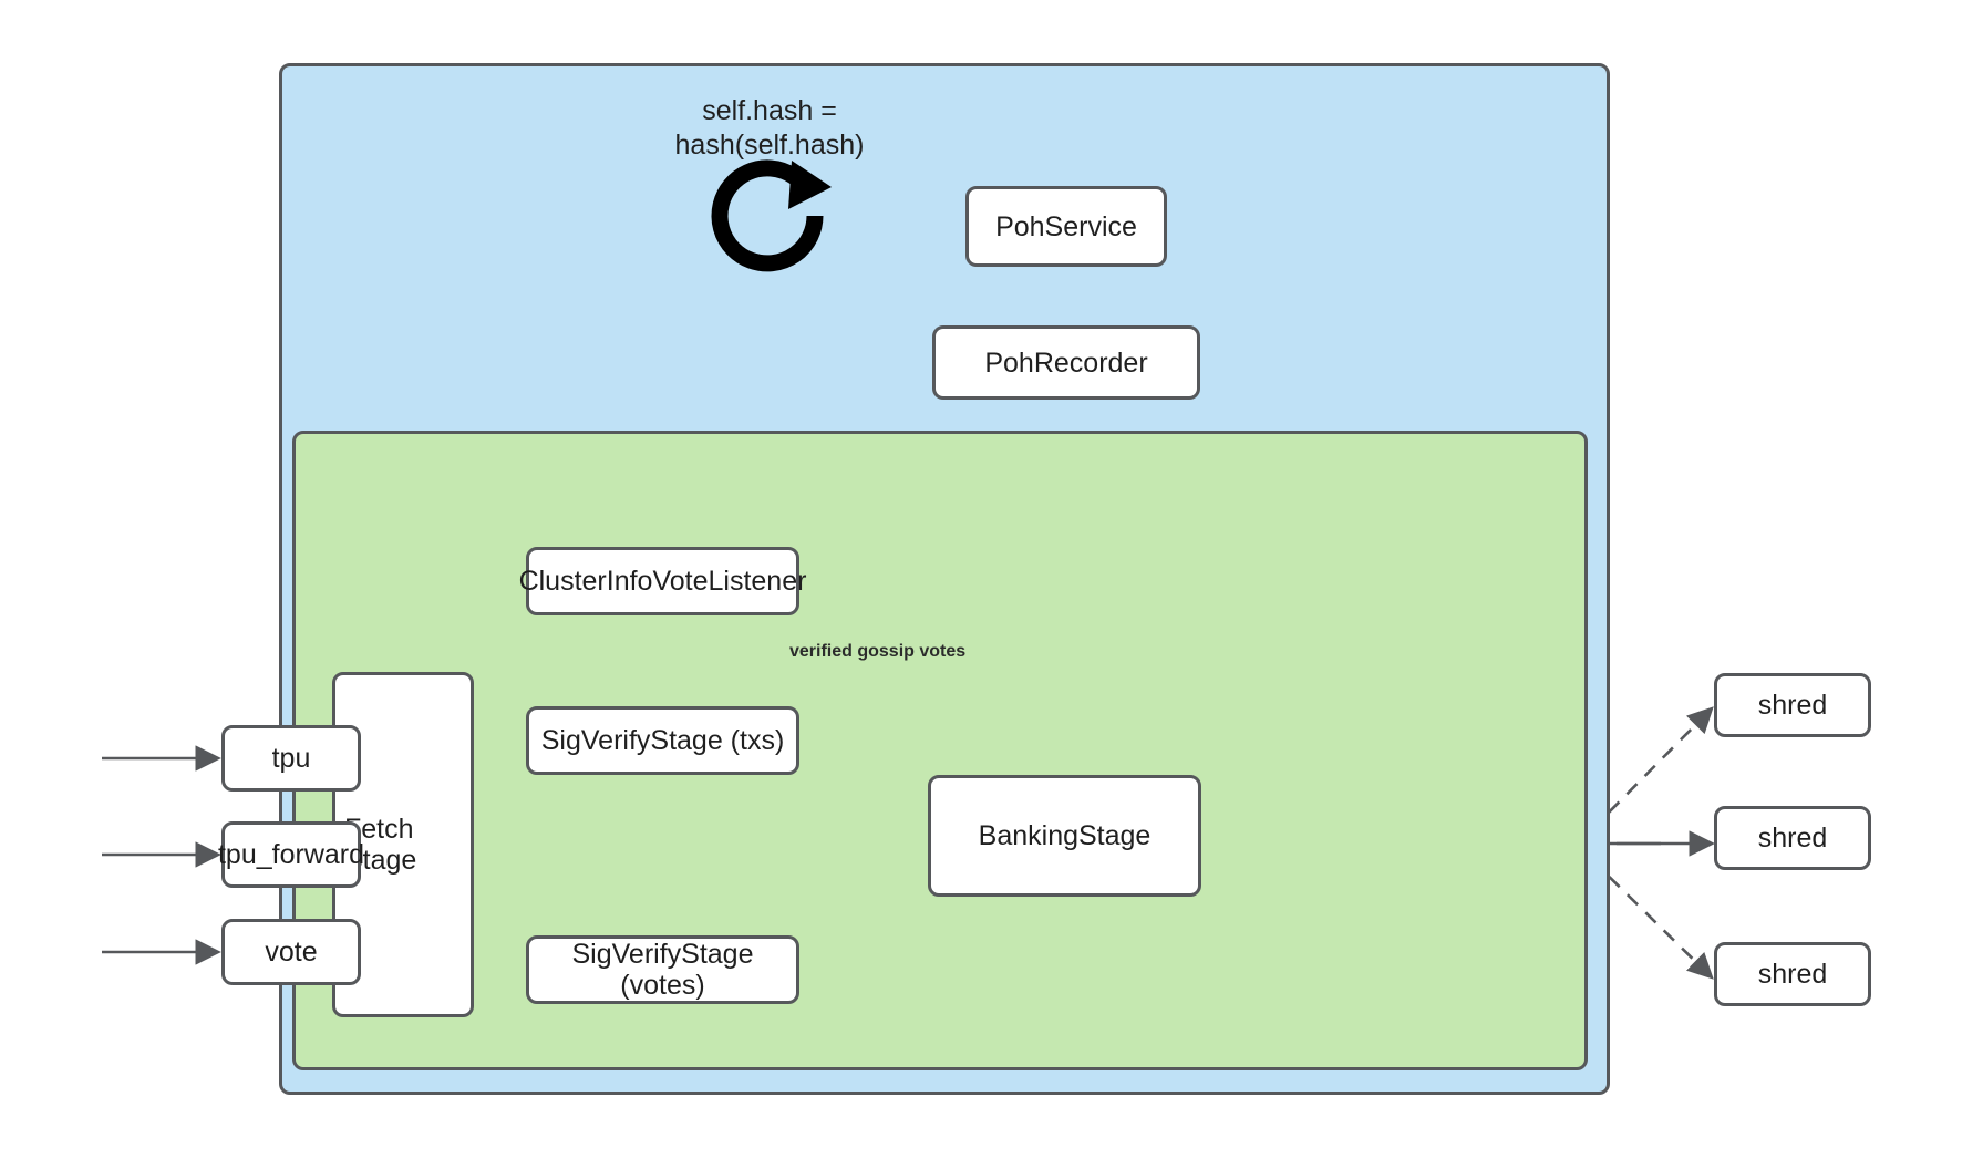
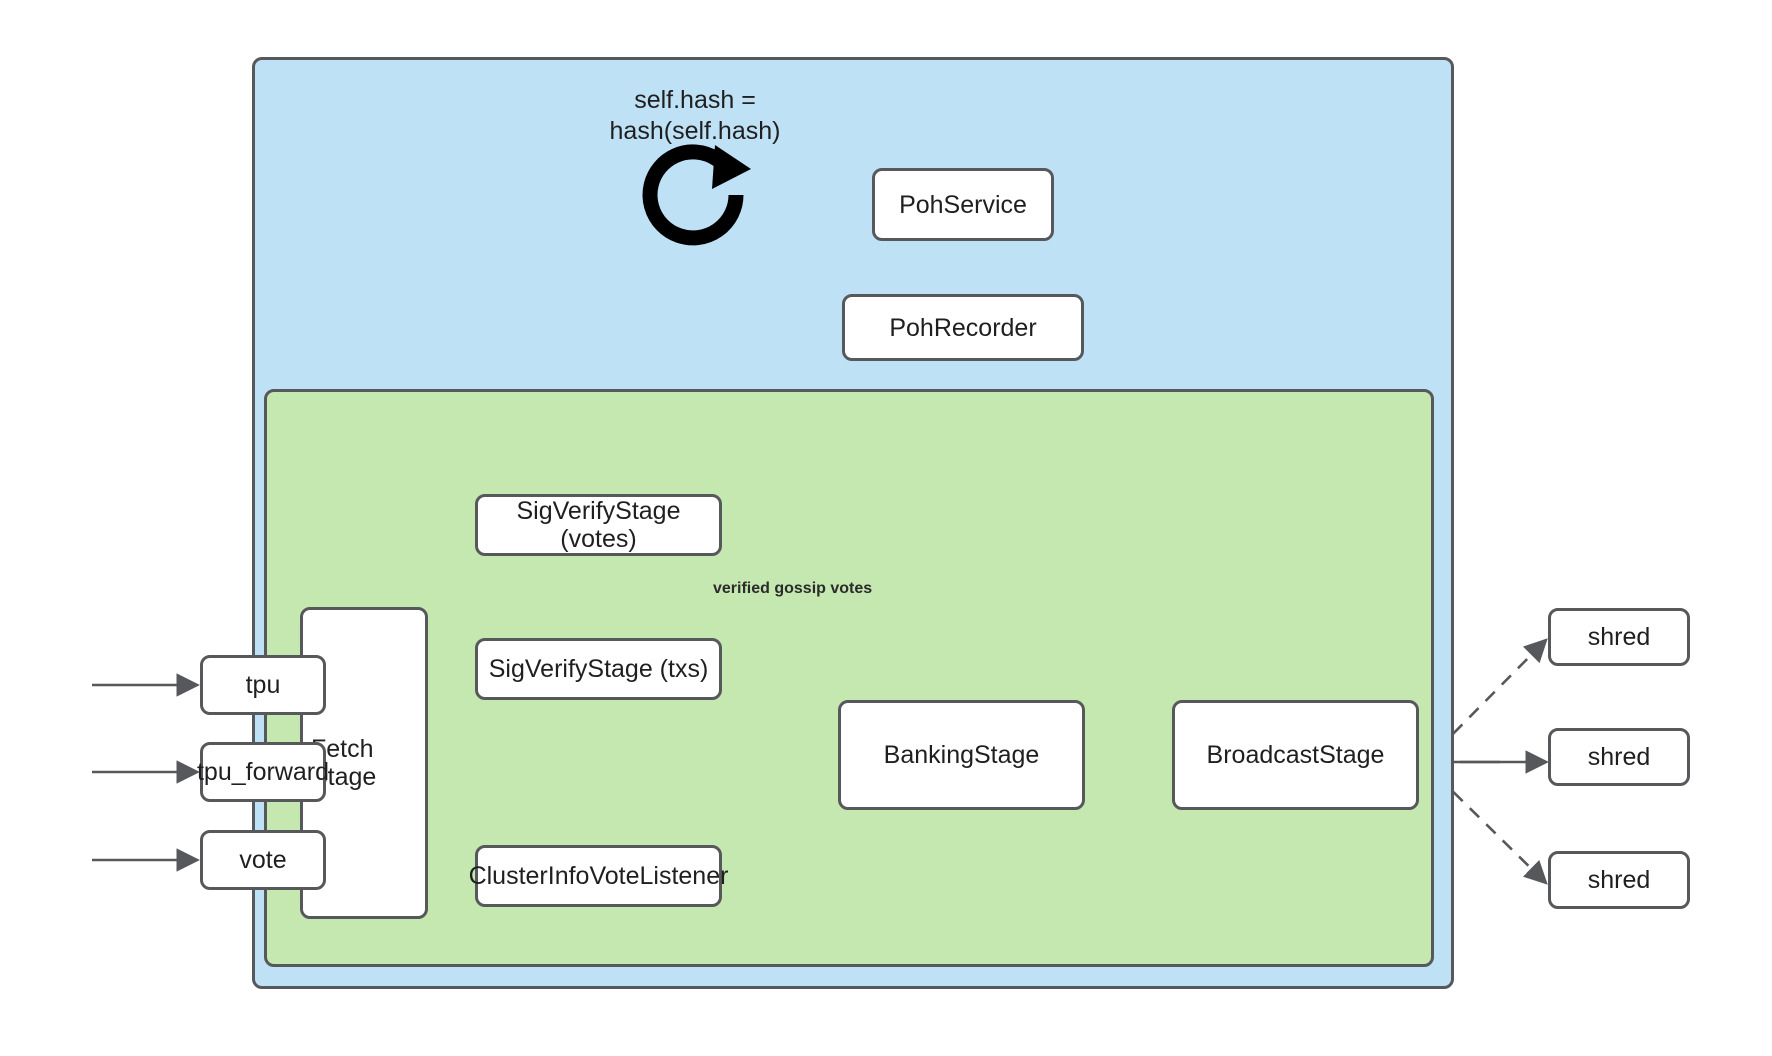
  self.hash =
  hash(self.hash)
  PohService
  PohRecorder
- ClusterInfoVoteListener
+ SigVerifyStage (votes)
  SigVerifyStage (txs)
- SigVerifyStage (votes)
+ ClusterInfoVoteListener
  BankingStage
+ BroadcastStage
  etch tage
  tpu
  tpu_forward
  vote
  shred
  shred
  shred
  verified gossip votes
